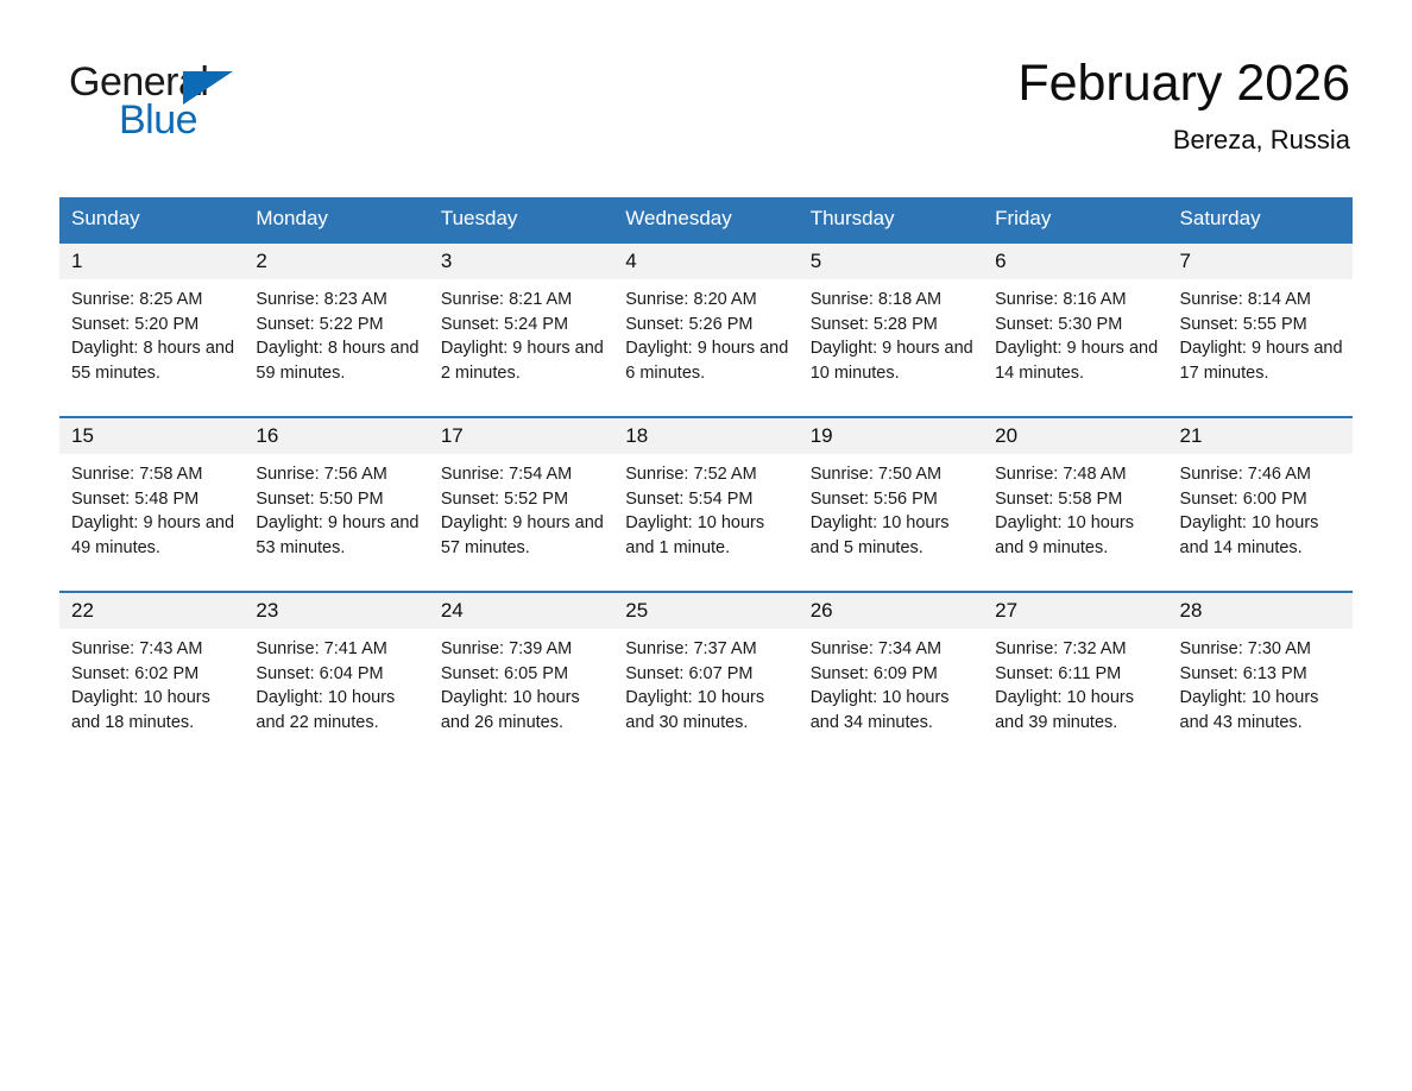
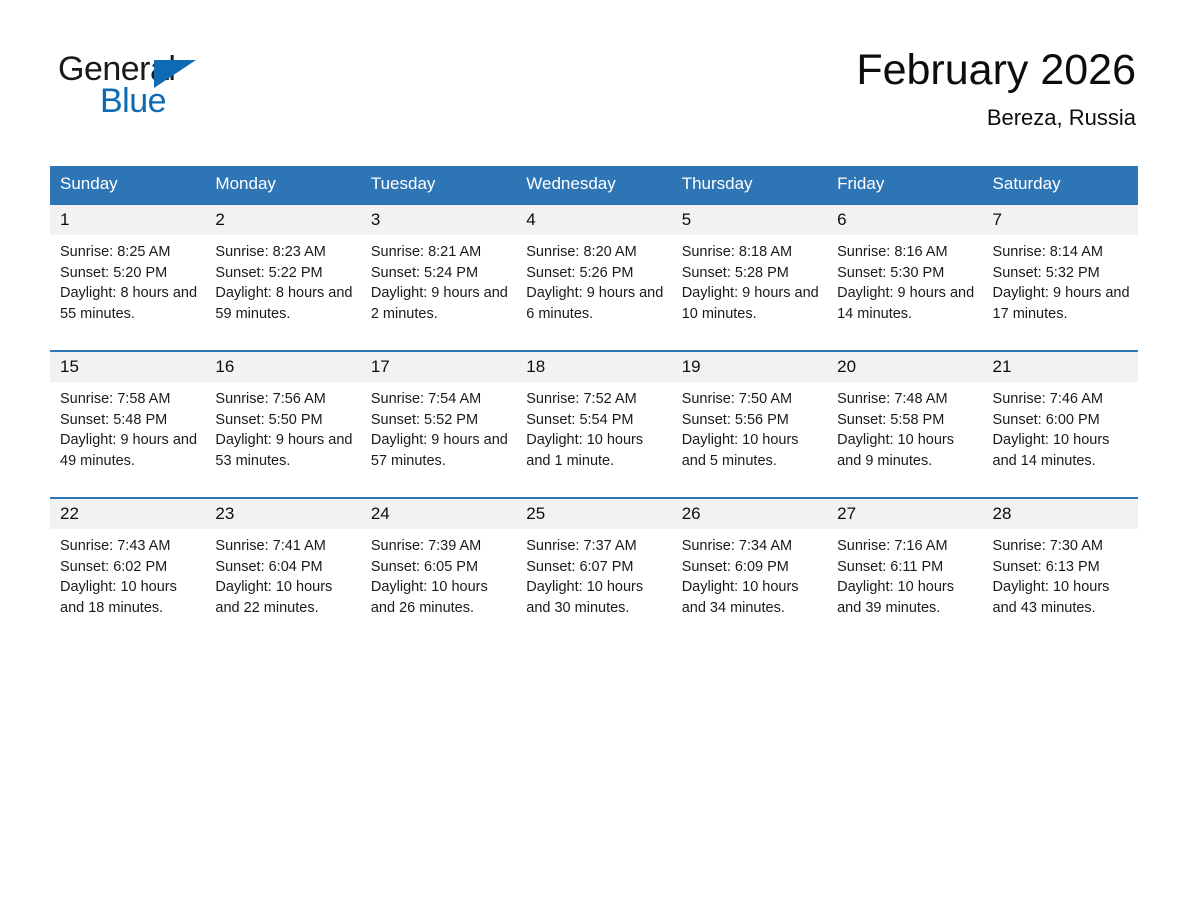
  General
  Blue
  February 2026
  Bereza, Russia
  Sunday	Monday	Tuesday	Wednesday	Thursday	Friday	Saturday
- 1 Sunrise: 8:25 AM Sunset: 5:20 PM Daylight: 8 hours and 55 minutes.	2 Sunrise: 8:23 AM Sunset: 5:22 PM Daylight: 8 hours and 59 minutes.	3 Sunrise: 8:21 AM Sunset: 5:24 PM Daylight: 9 hours and 2 minutes.	4 Sunrise: 8:20 AM Sunset: 5:26 PM Daylight: 9 hours and 6 minutes.	5 Sunrise: 8:18 AM Sunset: 5:28 PM Daylight: 9 hours and 10 minutes.	6 Sunrise: 8:16 AM Sunset: 5:30 PM Daylight: 9 hours and 14 minutes.	7 Sunrise: 8:14 AM Sunset: 5:55 PM Daylight: 9 hours and 17 minutes.
+ 1 Sunrise: 8:25 AM Sunset: 5:20 PM Daylight: 8 hours and 55 minutes.	2 Sunrise: 8:23 AM Sunset: 5:22 PM Daylight: 8 hours and 59 minutes.	3 Sunrise: 8:21 AM Sunset: 5:24 PM Daylight: 9 hours and 2 minutes.	4 Sunrise: 8:20 AM Sunset: 5:26 PM Daylight: 9 hours and 6 minutes.	5 Sunrise: 8:18 AM Sunset: 5:28 PM Daylight: 9 hours and 10 minutes.	6 Sunrise: 8:16 AM Sunset: 5:30 PM Daylight: 9 hours and 14 minutes.	7 Sunrise: 8:14 AM Sunset: 5:32 PM Daylight: 9 hours and 17 minutes.
  15 Sunrise: 7:58 AM Sunset: 5:48 PM Daylight: 9 hours and 49 minutes.	16 Sunrise: 7:56 AM Sunset: 5:50 PM Daylight: 9 hours and 53 minutes.	17 Sunrise: 7:54 AM Sunset: 5:52 PM Daylight: 9 hours and 57 minutes.	18 Sunrise: 7:52 AM Sunset: 5:54 PM Daylight: 10 hours and 1 minute.	19 Sunrise: 7:50 AM Sunset: 5:56 PM Daylight: 10 hours and 5 minutes.	20 Sunrise: 7:48 AM Sunset: 5:58 PM Daylight: 10 hours and 9 minutes.	21 Sunrise: 7:46 AM Sunset: 6:00 PM Daylight: 10 hours and 14 minutes.
- 22 Sunrise: 7:43 AM Sunset: 6:02 PM Daylight: 10 hours and 18 minutes.	23 Sunrise: 7:41 AM Sunset: 6:04 PM Daylight: 10 hours and 22 minutes.	24 Sunrise: 7:39 AM Sunset: 6:05 PM Daylight: 10 hours and 26 minutes.	25 Sunrise: 7:37 AM Sunset: 6:07 PM Daylight: 10 hours and 30 minutes.	26 Sunrise: 7:34 AM Sunset: 6:09 PM Daylight: 10 hours and 34 minutes.	27 Sunrise: 7:32 AM Sunset: 6:11 PM Daylight: 10 hours and 39 minutes.	28 Sunrise: 7:30 AM Sunset: 6:13 PM Daylight: 10 hours and 43 minutes.
+ 22 Sunrise: 7:43 AM Sunset: 6:02 PM Daylight: 10 hours and 18 minutes.	23 Sunrise: 7:41 AM Sunset: 6:04 PM Daylight: 10 hours and 22 minutes.	24 Sunrise: 7:39 AM Sunset: 6:05 PM Daylight: 10 hours and 26 minutes.	25 Sunrise: 7:37 AM Sunset: 6:07 PM Daylight: 10 hours and 30 minutes.	26 Sunrise: 7:34 AM Sunset: 6:09 PM Daylight: 10 hours and 34 minutes.	27 Sunrise: 7:16 AM Sunset: 6:11 PM Daylight: 10 hours and 39 minutes.	28 Sunrise: 7:30 AM Sunset: 6:13 PM Daylight: 10 hours and 43 minutes.
